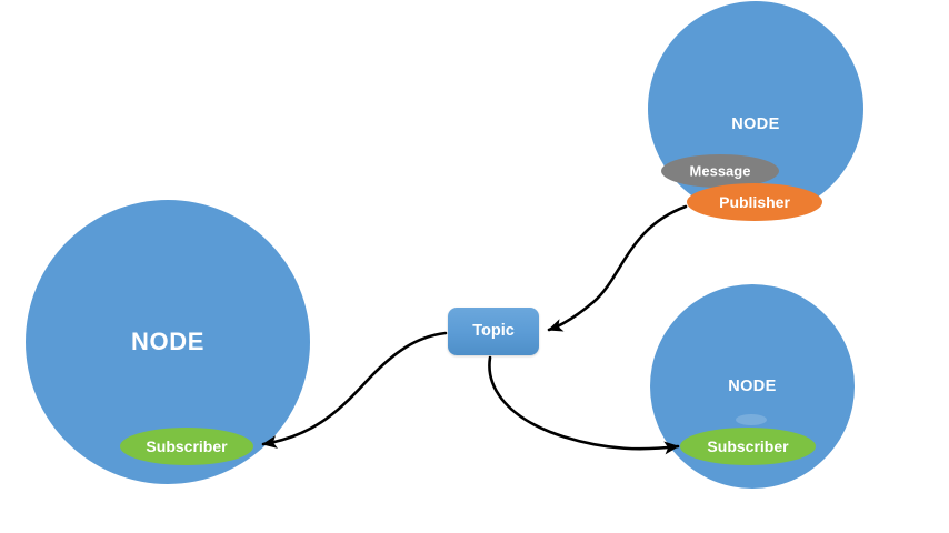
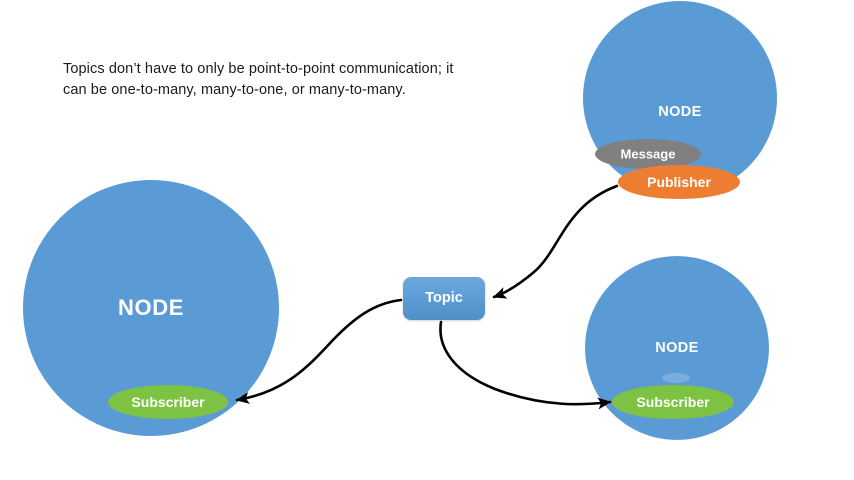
+ Topics don’t have to only be point-to-point communication; it
+ can be one-to-many, many-to-one, or many-to-many.
  Topic
  NODE
  Subscriber
  NODE
  Message
  Publisher
  NODE
  Subscriber
